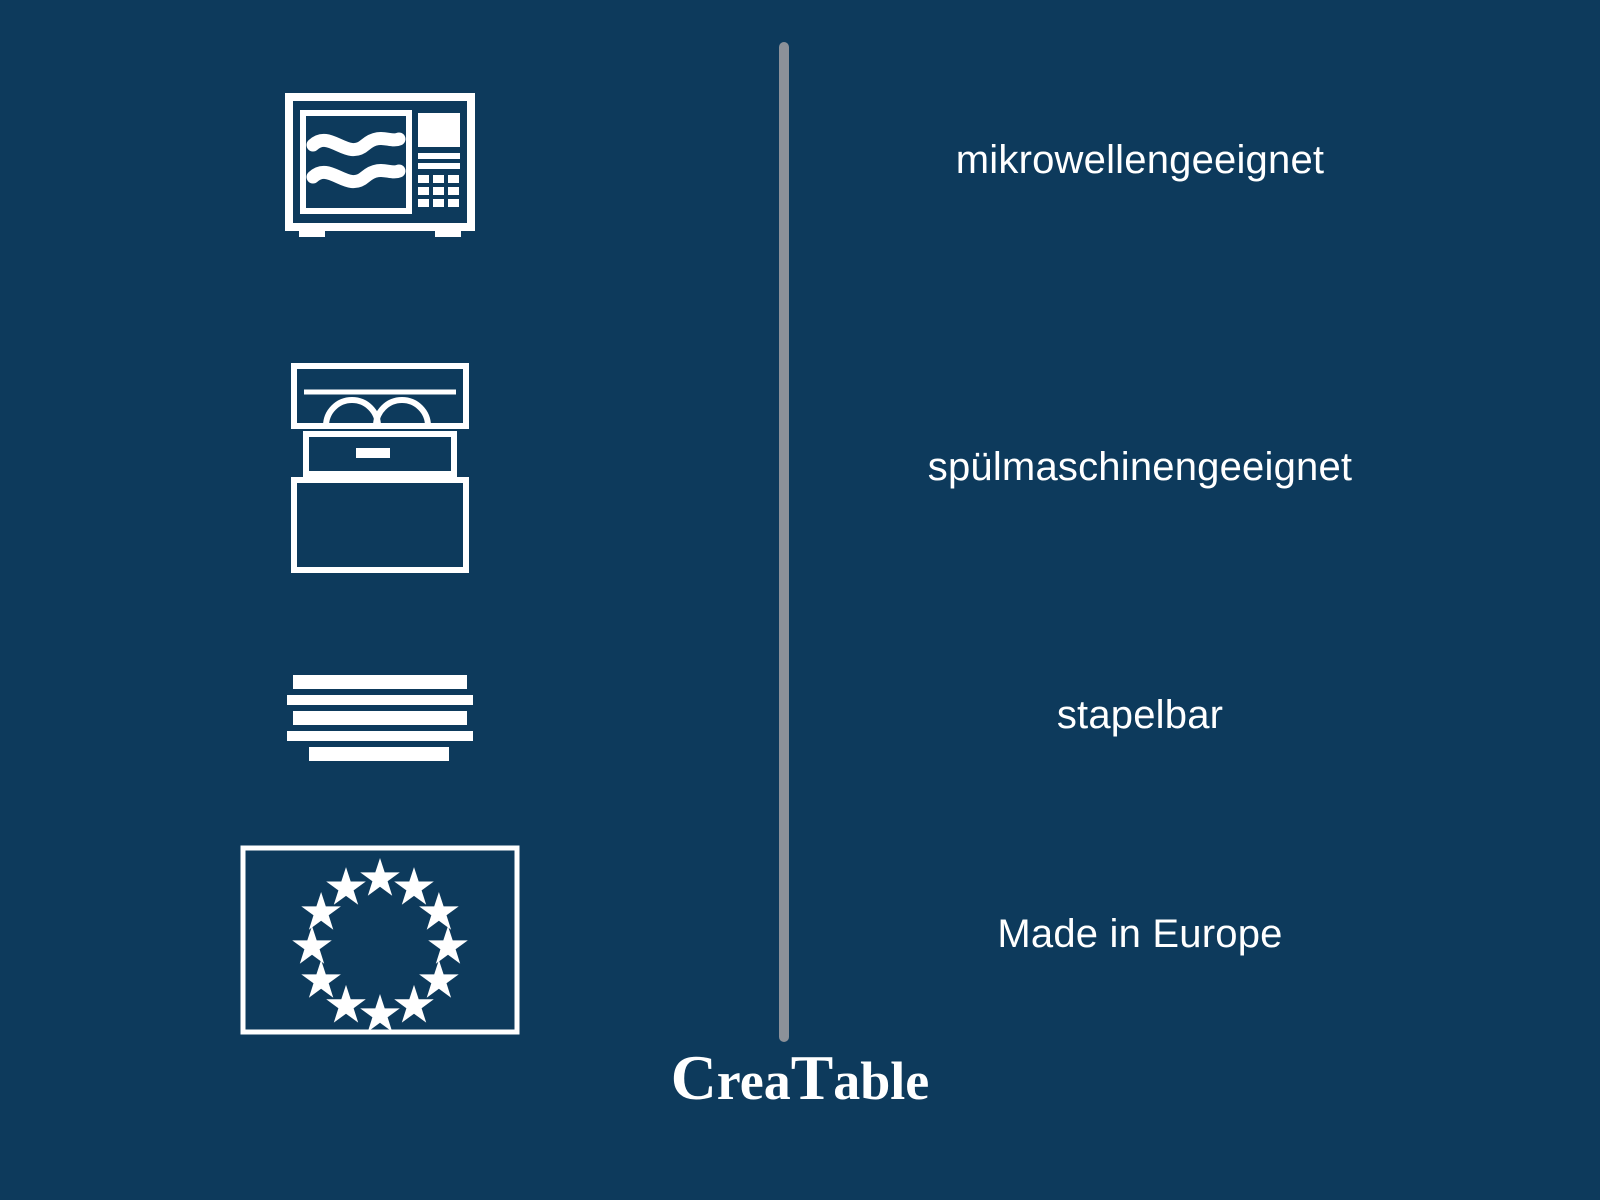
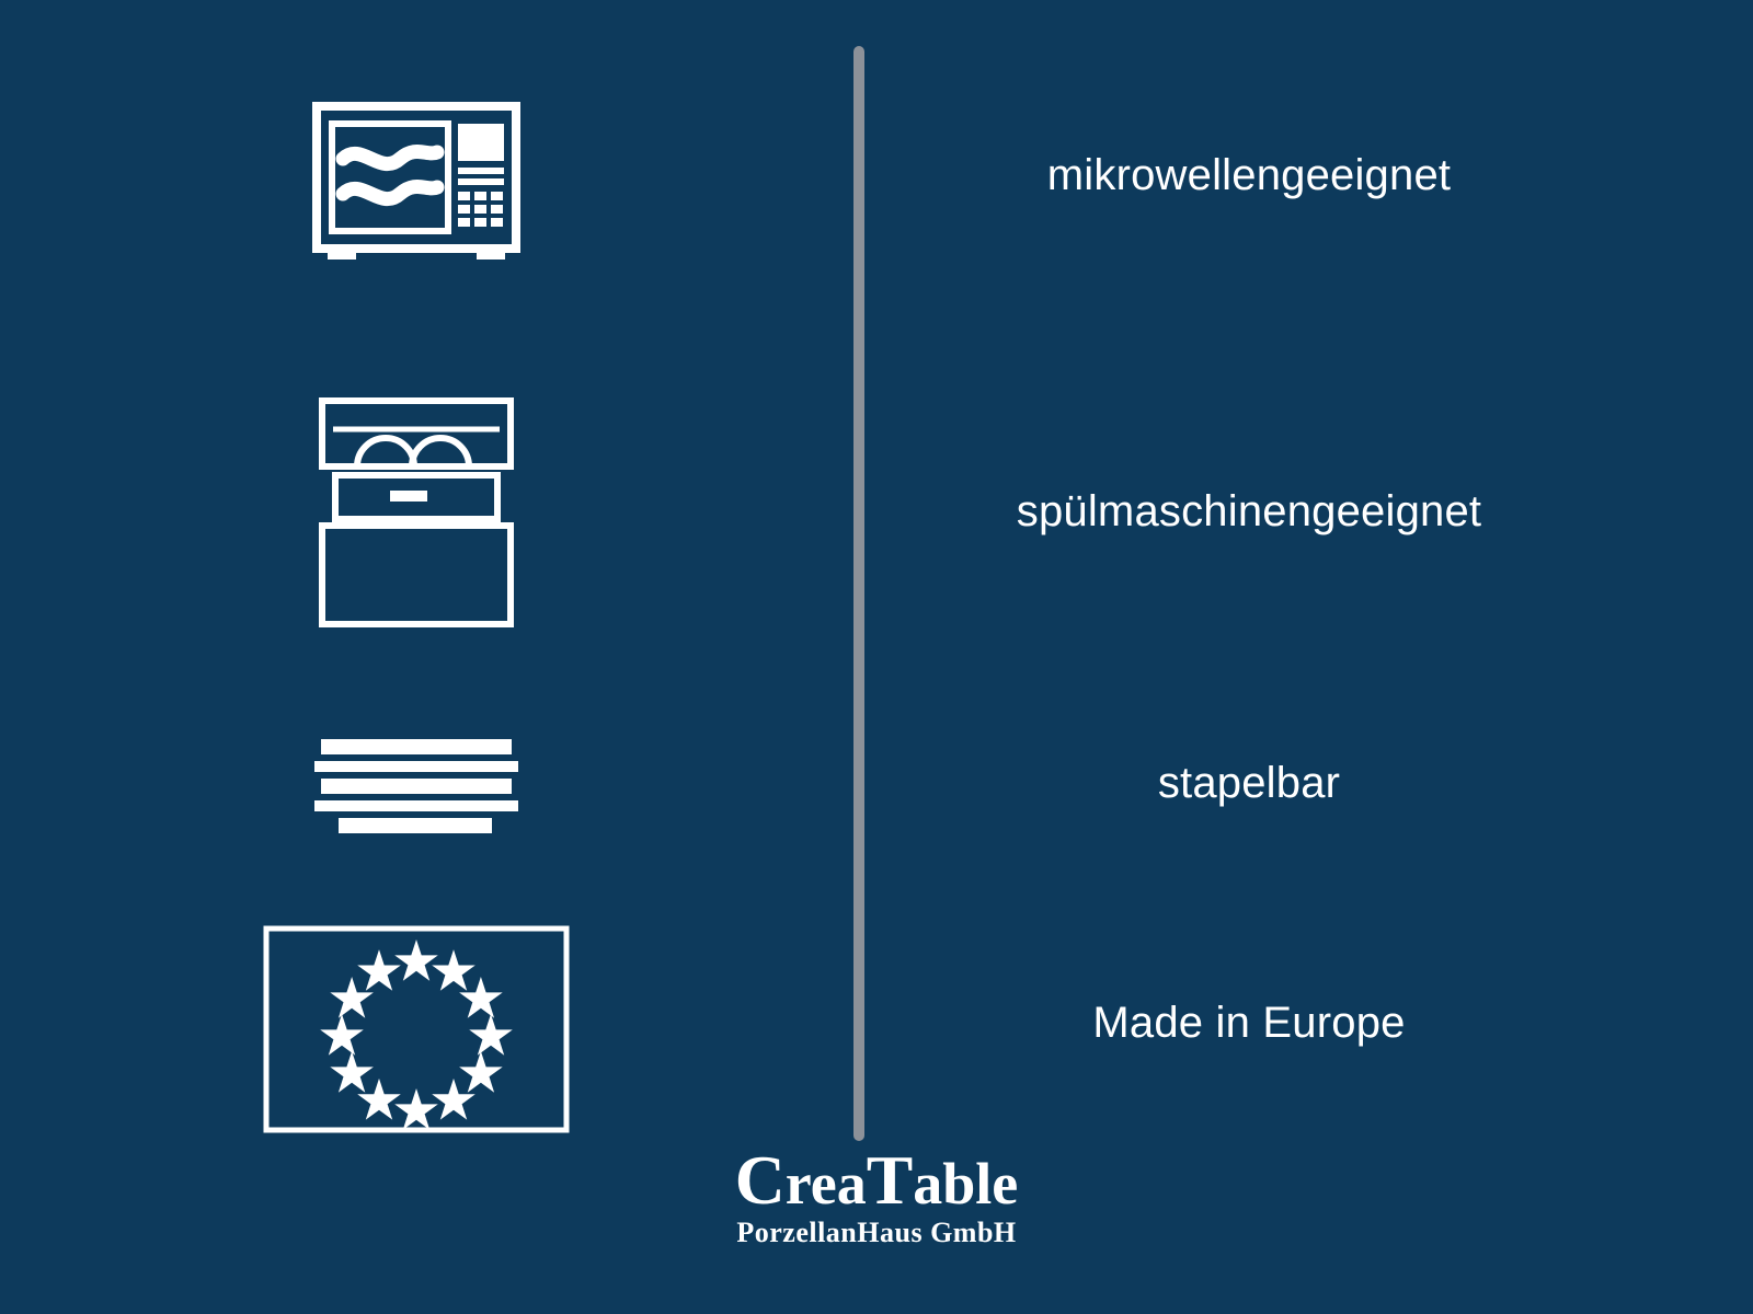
  mikrowellengeeignet
  spülmaschinengeeignet
  stapelbar
  Made in Europe
  CreaTable
+ PorzellanHaus GmbH
